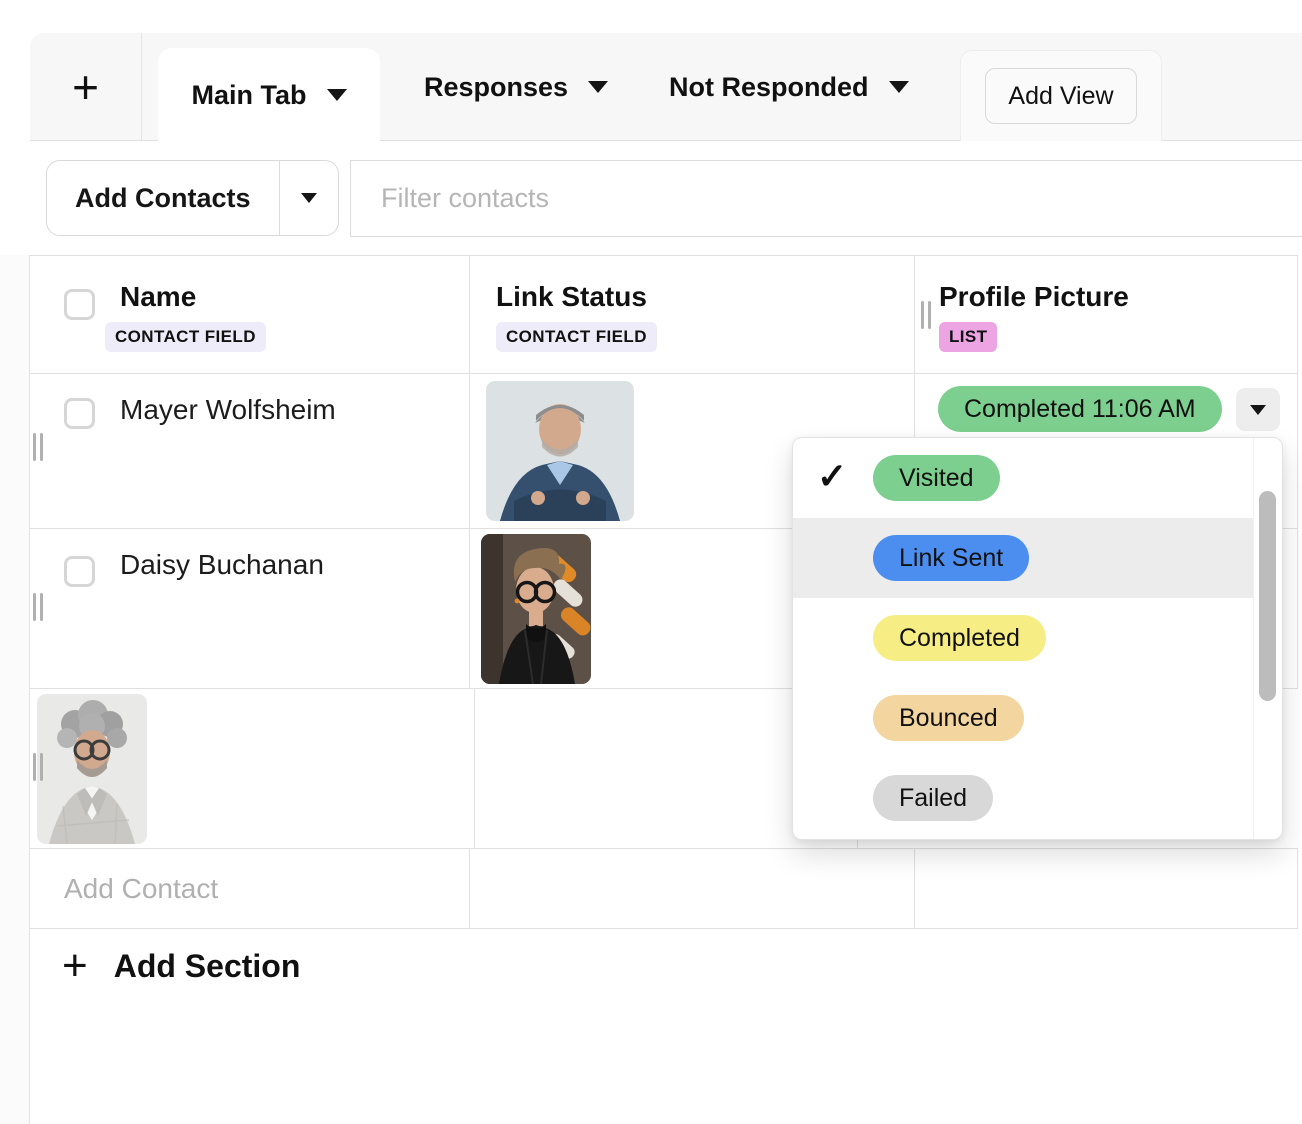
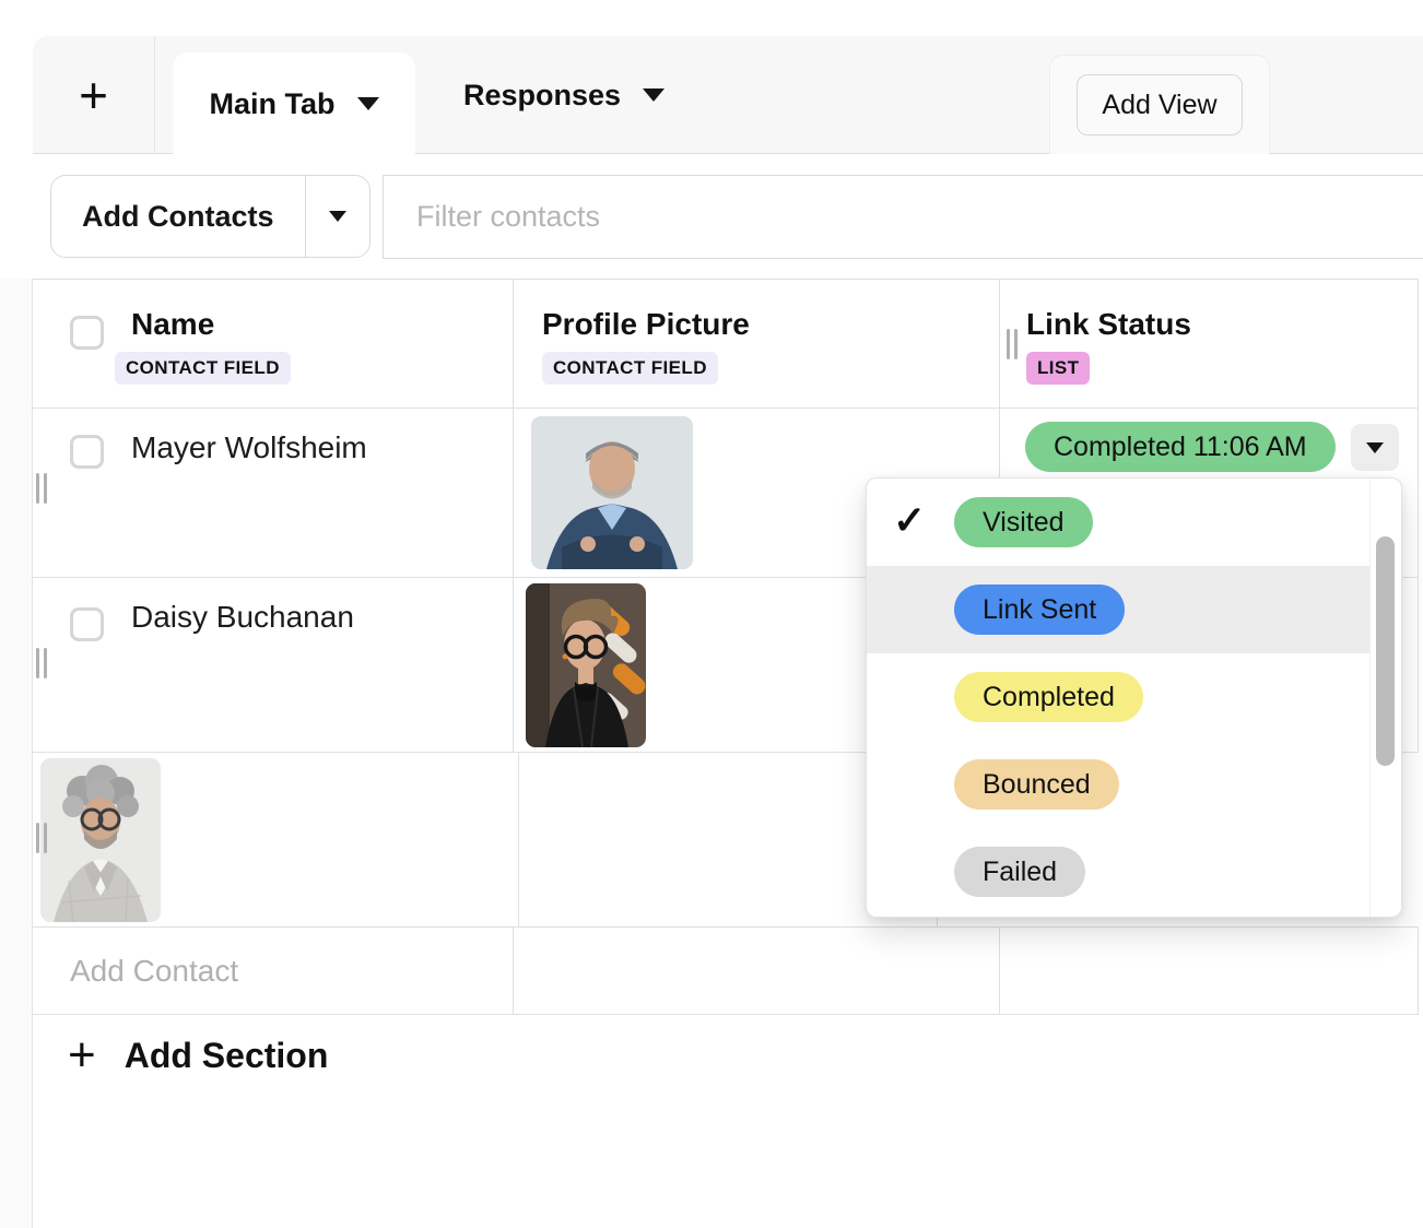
  +
  Main Tab
  Responses
- Not Responded
  Add View
  Add Contacts
  Filter contacts
  Name
  CONTACT FIELD
- Link Status
+ Profile Picture
  CONTACT FIELD
- Profile Picture
+ Link Status
  LIST
  Mayer Wolfsheim
  Completed 11:06 AM
  Daisy Buchanan
  Add Contact
  ✓
  Visited
  Link Sent
  Completed
  Bounced
  Failed
  +
  Add Section
